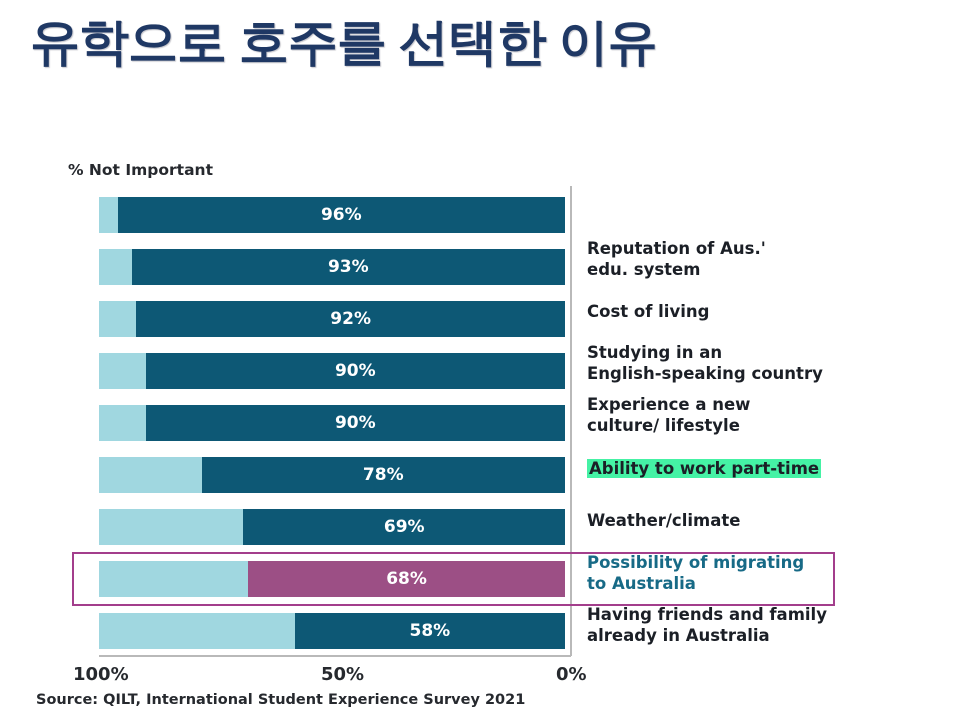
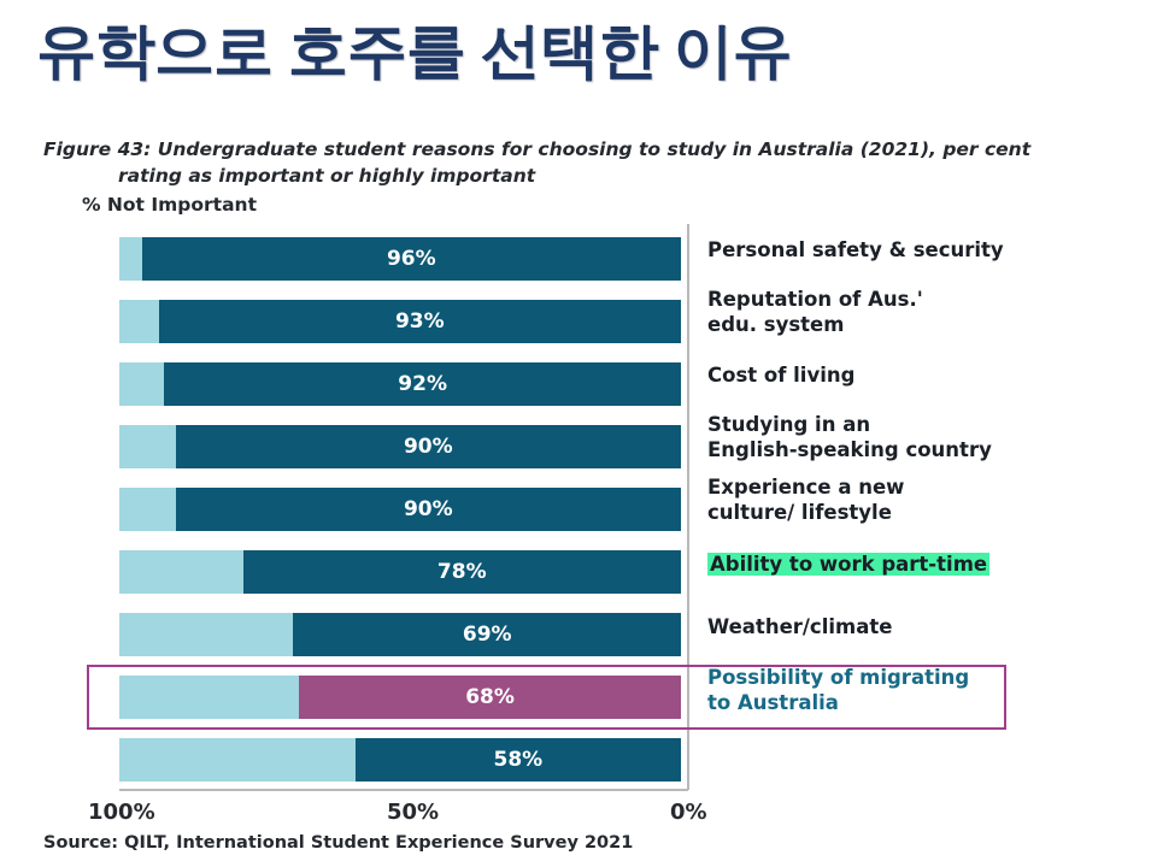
  유학으로 호주를 선택한 이유
+ Figure 43: Undergraduate student reasons for choosing to study in Australia (2021), per cent
+ rating as important or highly important
  % Not Important
  96%
  93%
  92%
  90%
  90%
  78%
  69%
  68%
  58%
+ Personal safety & security
  Reputation of Aus.'
  edu. system
  Cost of living
  Studying in an
  English-speaking country
  Experience a new
  culture/ lifestyle
  Ability to work part-time
  Weather/climate
  Possibility of migrating
  to Australia
- Having friends and family
- already in Australia
  100%
  50%
  0%
  Source: QILT, International Student Experience Survey 2021
